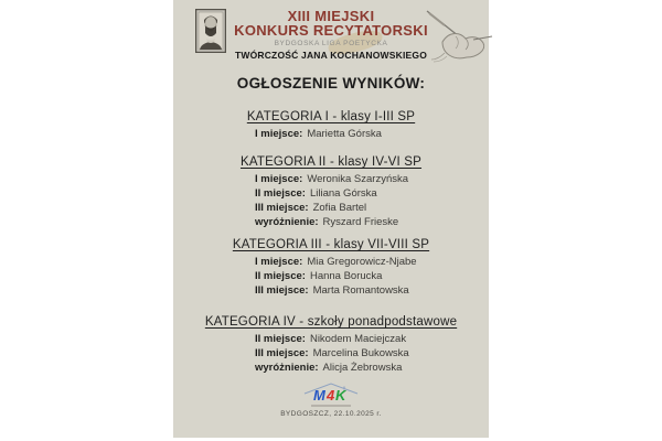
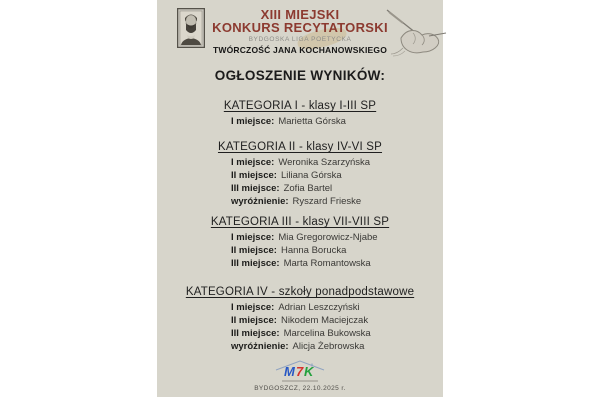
  XIII MIEJSKI
  KONKURS RECYTATORSKI
  TWÓRCZOŚĆ JANA KOCHANOWSKIEGO
  OGŁOSZENIE WYNIKÓW:
  KATEGORIA I - klasy I-III SP
  I miejsce: Marietta Górska
  KATEGORIA II - klasy IV-VI SP
  I miejsce: Weronika Szarzyńska
  II miejsce: Liliana Górska
  III miejsce: Zofia Bartel
  wyróżnienie: Ryszard Frieske
  KATEGORIA III - klasy VII-VIII SP
  I miejsce: Mia Gregorowicz-Njabe
  II miejsce: Hanna Borucka
  III miejsce: Marta Romantowska
  KATEGORIA IV - szkoły ponadpodstawowe
+ I miejsce: Adrian Leszczyński
  II miejsce: Nikodem Maciejczak
  III miejsce: Marcelina Bukowska
  wyróżnienie: Alicja Żebrowska
  M
- 4
+ 7
  K
